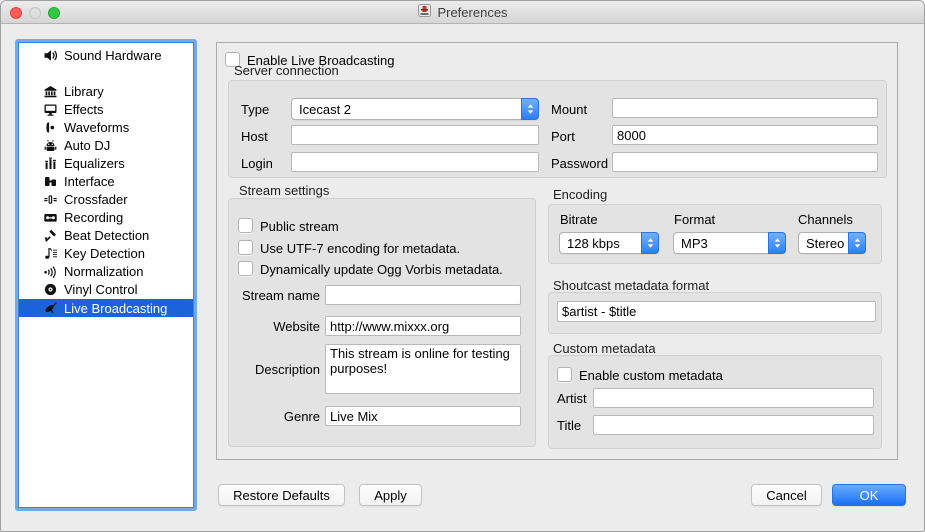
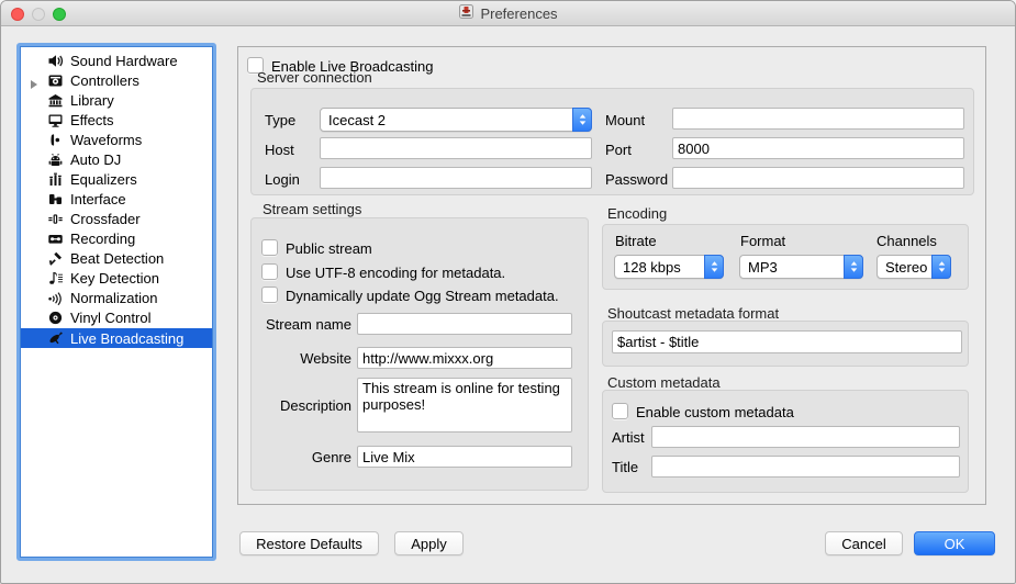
  Preferences
  Sound Hardware
+ Controllers
  Library
  Effects
  Waveforms
  Auto DJ
  Equalizers
  Interface
  Crossfader
  Recording
  Beat Detection
  Key Detection
  Normalization
  Vinyl Control
  Live Broadcasting
  Enable Live Broadcasting
  Server connection
  Type
  Icecast 2
  Host
  Login
  Mount
  Port
  8000
  Password
  Stream settings
  Public stream
- Use UTF-7 encoding for metadata.
+ Use UTF-8 encoding for metadata.
- Dynamically update Ogg Vorbis metadata.
+ Dynamically update Ogg Stream metadata.
  Stream name
  Website
  http://www.mixxx.org
  Description
  Genre
  Live Mix
  Encoding
  Bitrate
  128 kbps
  Format
  MP3
  Channels
  Stereo
  Shoutcast metadata format
  $artist - $title
  Custom metadata
  Enable custom metadata
  Artist
  Title
  Restore Defaults
  Apply
  Cancel
  OK
